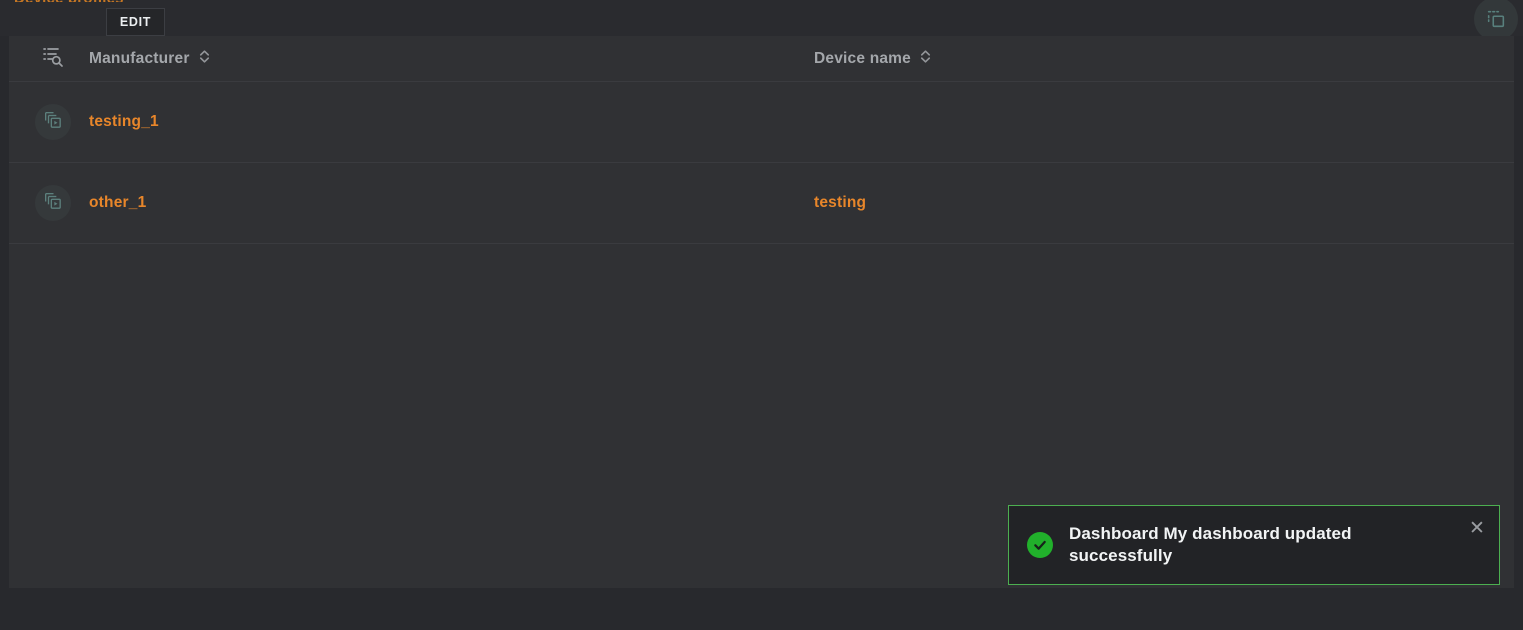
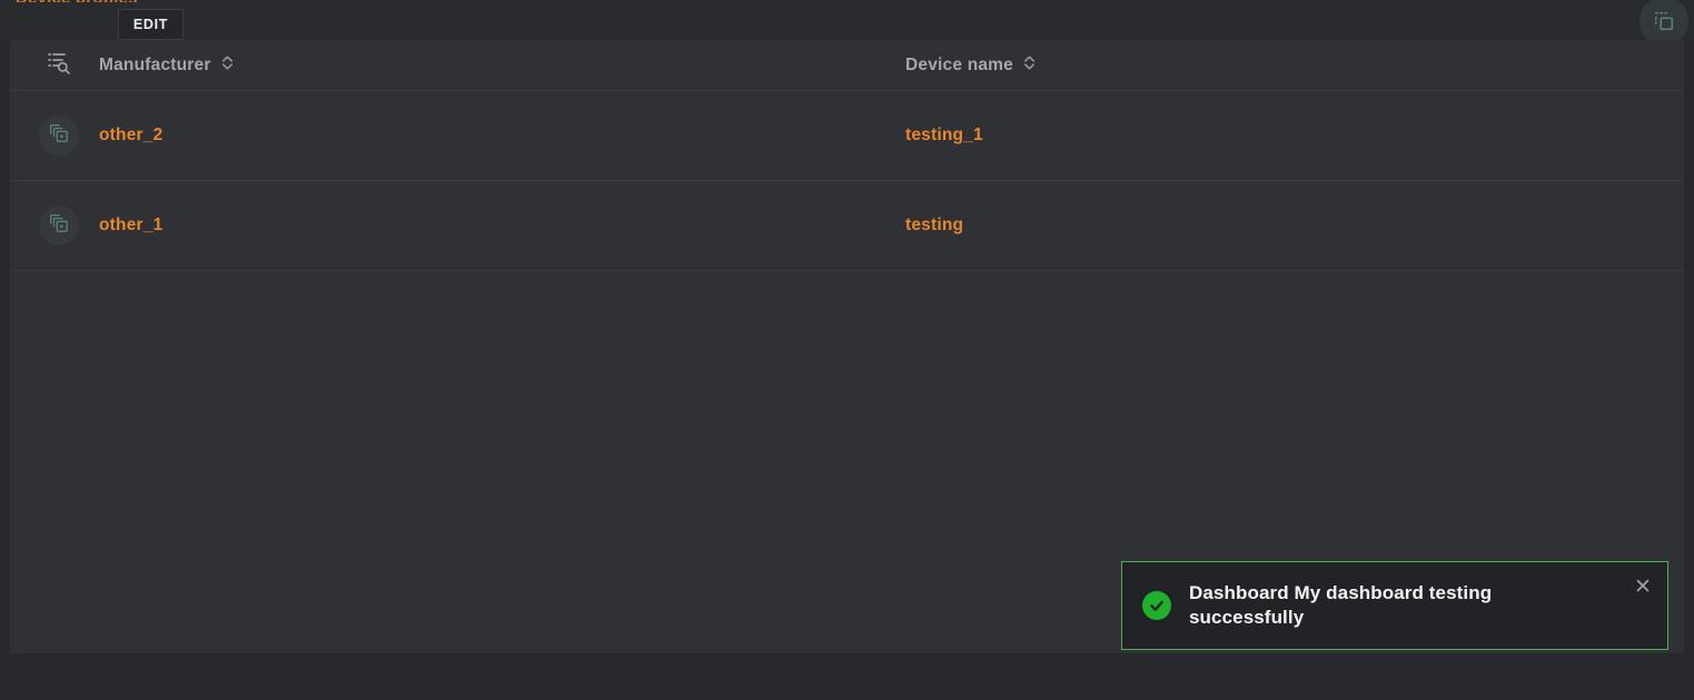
  EDIT
  Manufacturer
  Device name
+ other_2
  testing_1
  other_1
  testing
- Dashboard My dashboard updated successfully
+ Dashboard My dashboard testing successfully
  ✕
